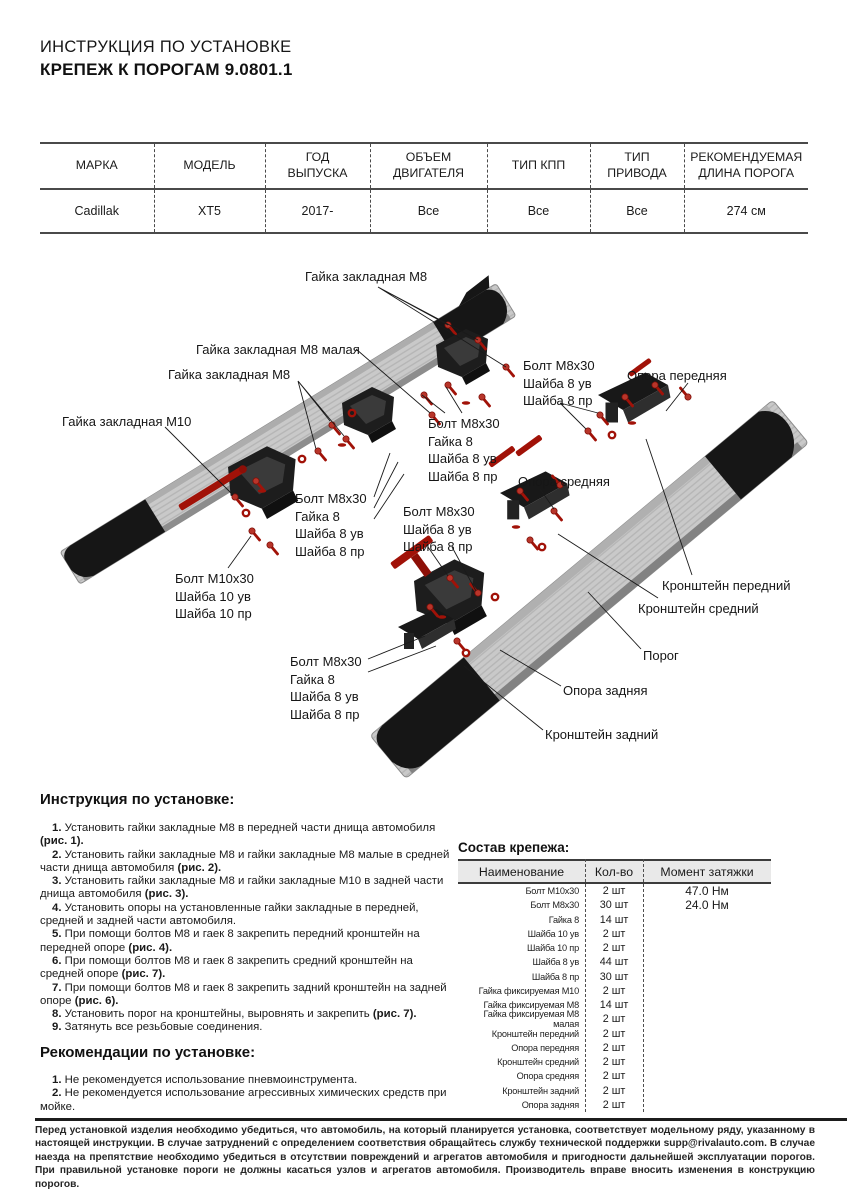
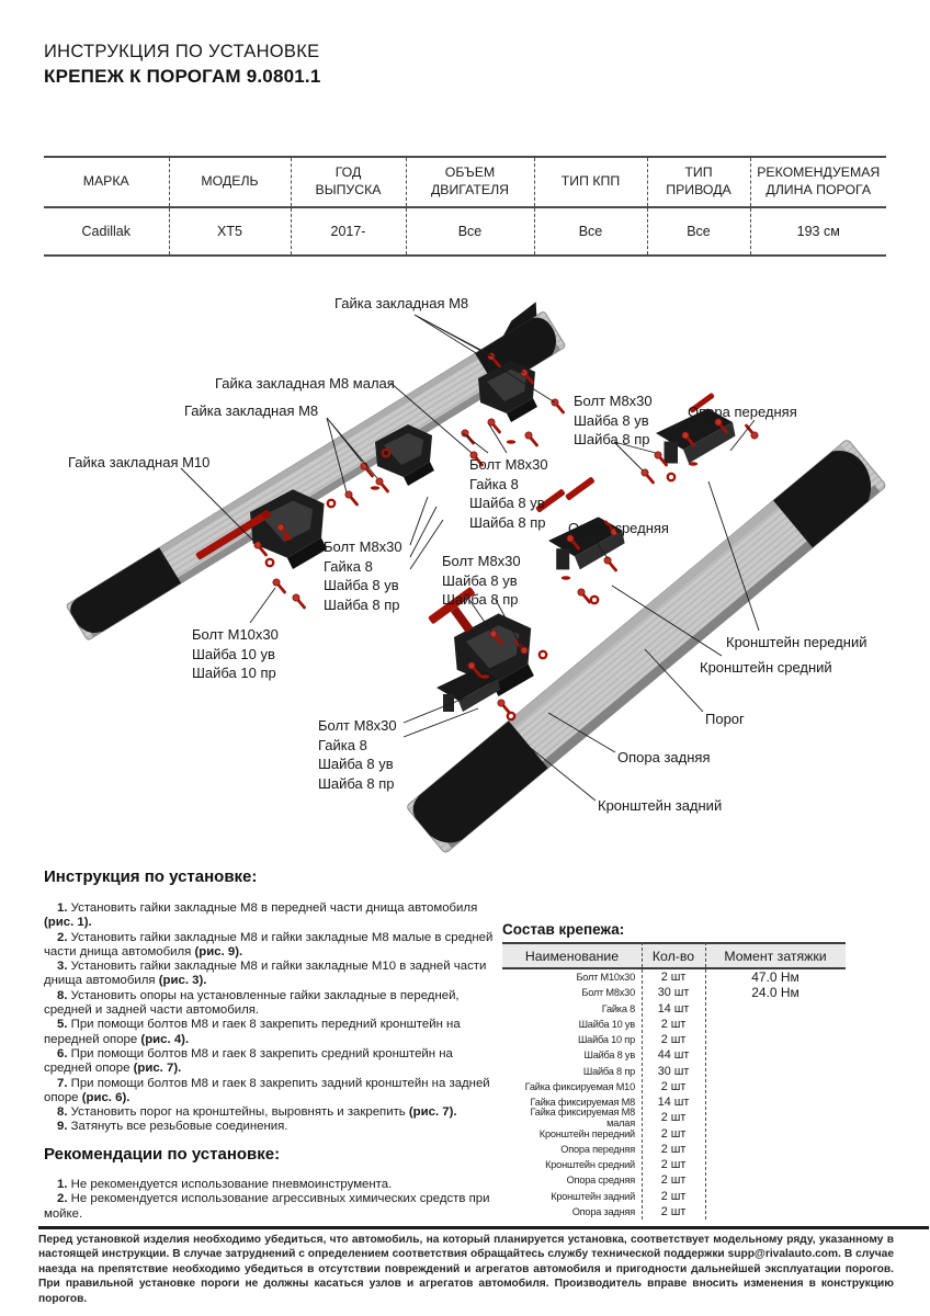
  ИНСТРУКЦИЯ ПО УСТАНОВКЕ
  КРЕПЕЖ К ПОРОГАМ 9.0801.1
  МАРКА	МОДЕЛЬ	ГОД ВЫПУСКА	ОБЪЕМ ДВИГАТЕЛЯ	ТИП КПП	ТИП ПРИВОДА	РЕКОМЕНДУЕМАЯ ДЛИНА ПОРОГА
- Cadillak	XT5	2017-	Все	Все	Все	274 см
+ Cadillak	XT5	2017-	Все	Все	Все	193 см
  Гайка закладная М8
  Гайка закладная М8 малая
  Гайка закладная М8
  Гайка закладная М10
  Болт М8х30
  Шайба 8 ув
  Шайба 8 пр
  Опора передняя
  Болт М8х30
  Гайка 8
  Шайба 8 ув
  Шайба 8 пр
  Опора средняя
  Болт М8х30
  Гайка 8
  Шайба 8 ув
  Шайба 8 пр
  Болт М8х30
  Шайба 8 ув
  Шайба 8 пр
  Болт М10х30
  Шайба 10 ув
  Шайба 10 пр
  Болт М8х30
  Гайка 8
  Шайба 8 ув
  Шайба 8 пр
  Кронштейн передний
  Кронштейн средний
  Порог
  Опора задняя
  Кронштейн задний
  Инструкция по установке:
  1. Установить гайки закладные М8 в передней части днища автомобиля (рис. 1).
- 2. Установить гайки закладные М8 и гайки закладные М8 малые в средней части днища автомобиля (рис. 2).
+ 2. Установить гайки закладные М8 и гайки закладные М8 малые в средней части днища автомобиля (рис. 9).
  3. Установить гайки закладные М8 и гайки закладные М10 в задней части днища автомобиля (рис. 3).
- 4. Установить опоры на установленные гайки закладные в передней, средней и задней части автомобиля.
+ 8. Установить опоры на установленные гайки закладные в передней, средней и задней части автомобиля.
  5. При помощи болтов М8 и гаек 8 закрепить передний кронштейн на передней опоре (рис. 4).
  6. При помощи болтов М8 и гаек 8 закрепить средний кронштейн на средней опоре (рис. 7).
  7. При помощи болтов М8 и гаек 8 закрепить задний кронштейн на задней опоре (рис. 6).
  8. Установить порог на кронштейны, выровнять и закрепить (рис. 7).
  9. Затянуть все резьбовые соединения.
  Рекомендации по установке:
  1. Не рекомендуется использование пневмоинструмента.
  2. Не рекомендуется использование агрессивных химических средств при мойке.
  Состав крепежа:
  Наименование
  Кол-во
  Момент затяжки
  Болт М10х30
  2 шт
  47.0 Нм
  Болт М8х30
  30 шт
  24.0 Нм
  Гайка 8
  14 шт
  Шайба 10 ув
  2 шт
  Шайба 10 пр
  2 шт
  Шайба 8 ув
  44 шт
  Шайба 8 пр
  30 шт
  Гайка фиксируемая М10
  2 шт
  Гайка фиксируемая М8
  14 шт
  Гайка фиксируемая М8 малая
  2 шт
  Кронштейн передний
  2 шт
  Опора передняя
  2 шт
  Кронштейн средний
  2 шт
  Опора средняя
  2 шт
  Кронштейн задний
  2 шт
  Опора задняя
  2 шт
  Перед установкой изделия необходимо убедиться, что автомобиль, на который планируется установка, соответствует модельному ряду, указанному в настоящей инструкции. В случае затруднений с определением соответствия обращайтесь службу технической поддержки supp@rivalauto.com. В случае наезда на препятствие необходимо убедиться в отсутствии повреждений и агрегатов автомобиля и пригодности дальнейшей эксплуатации порогов. При правильной установке пороги не должны касаться узлов и агрегатов автомобиля. Производитель вправе вносить изменения в конструкцию порогов.
